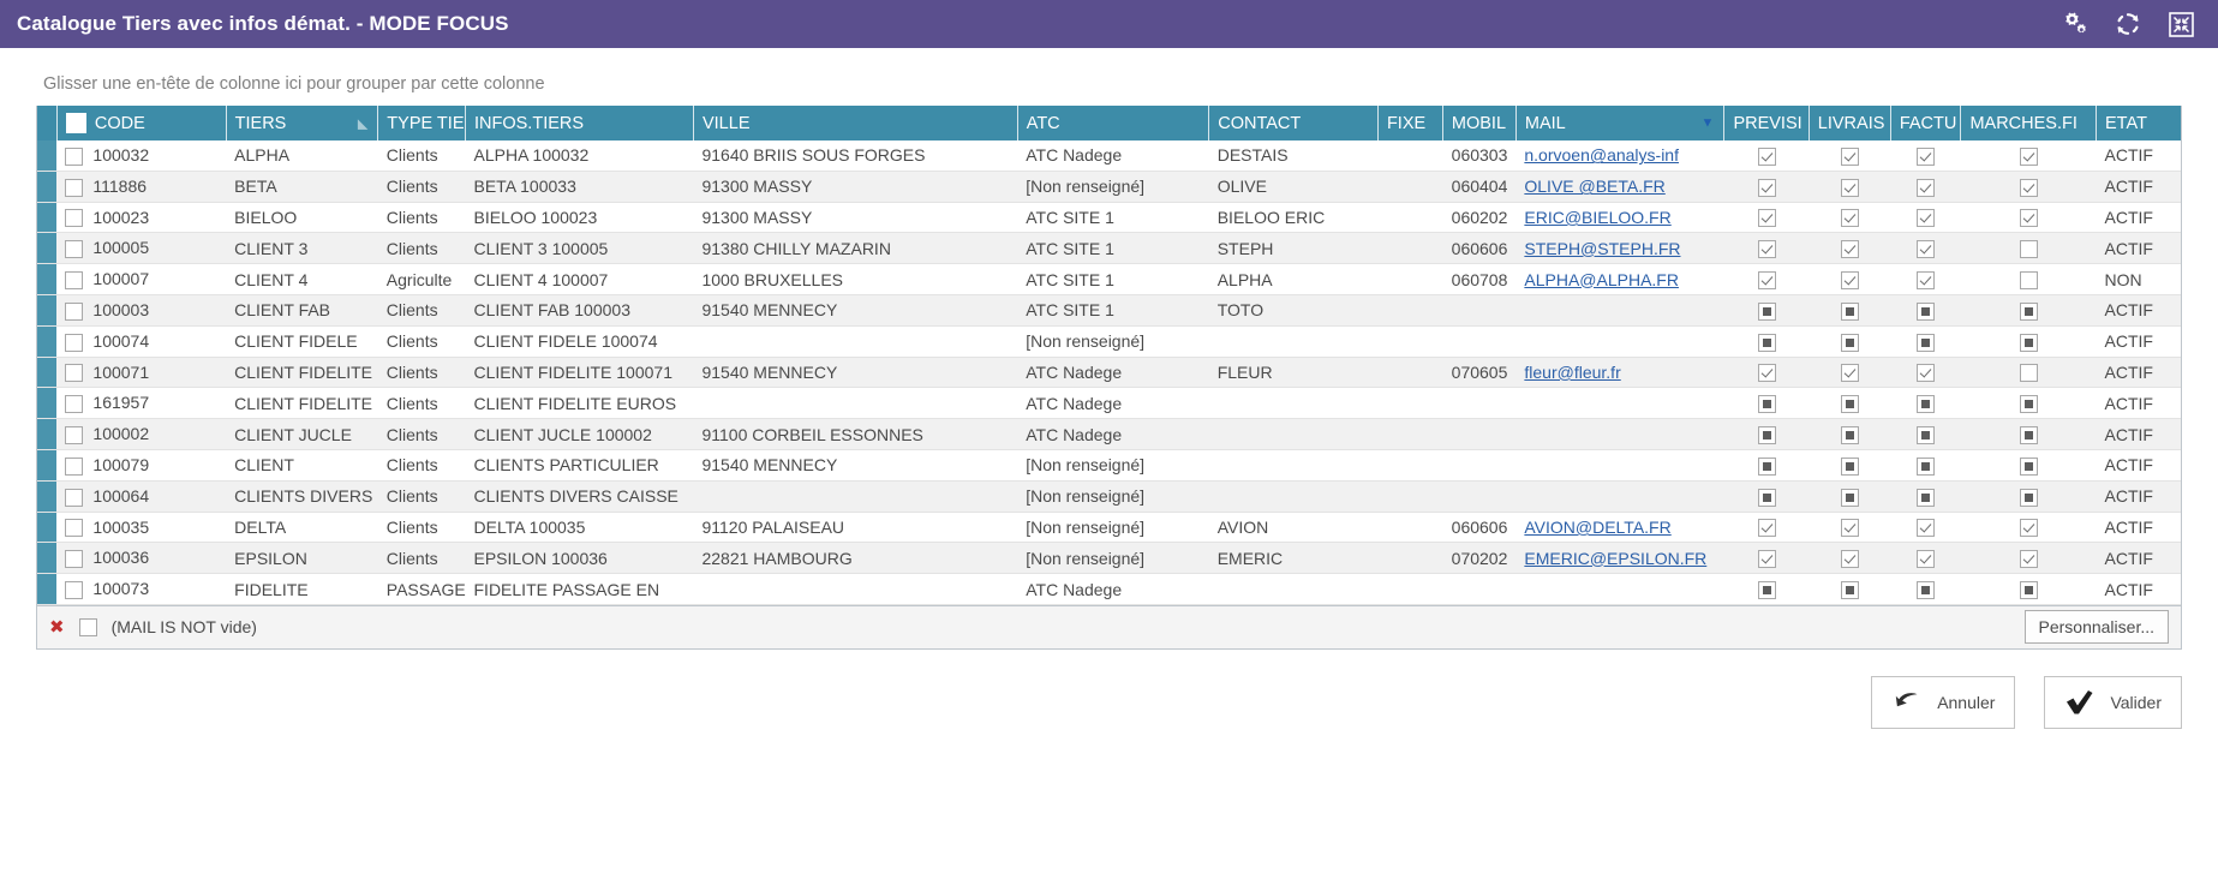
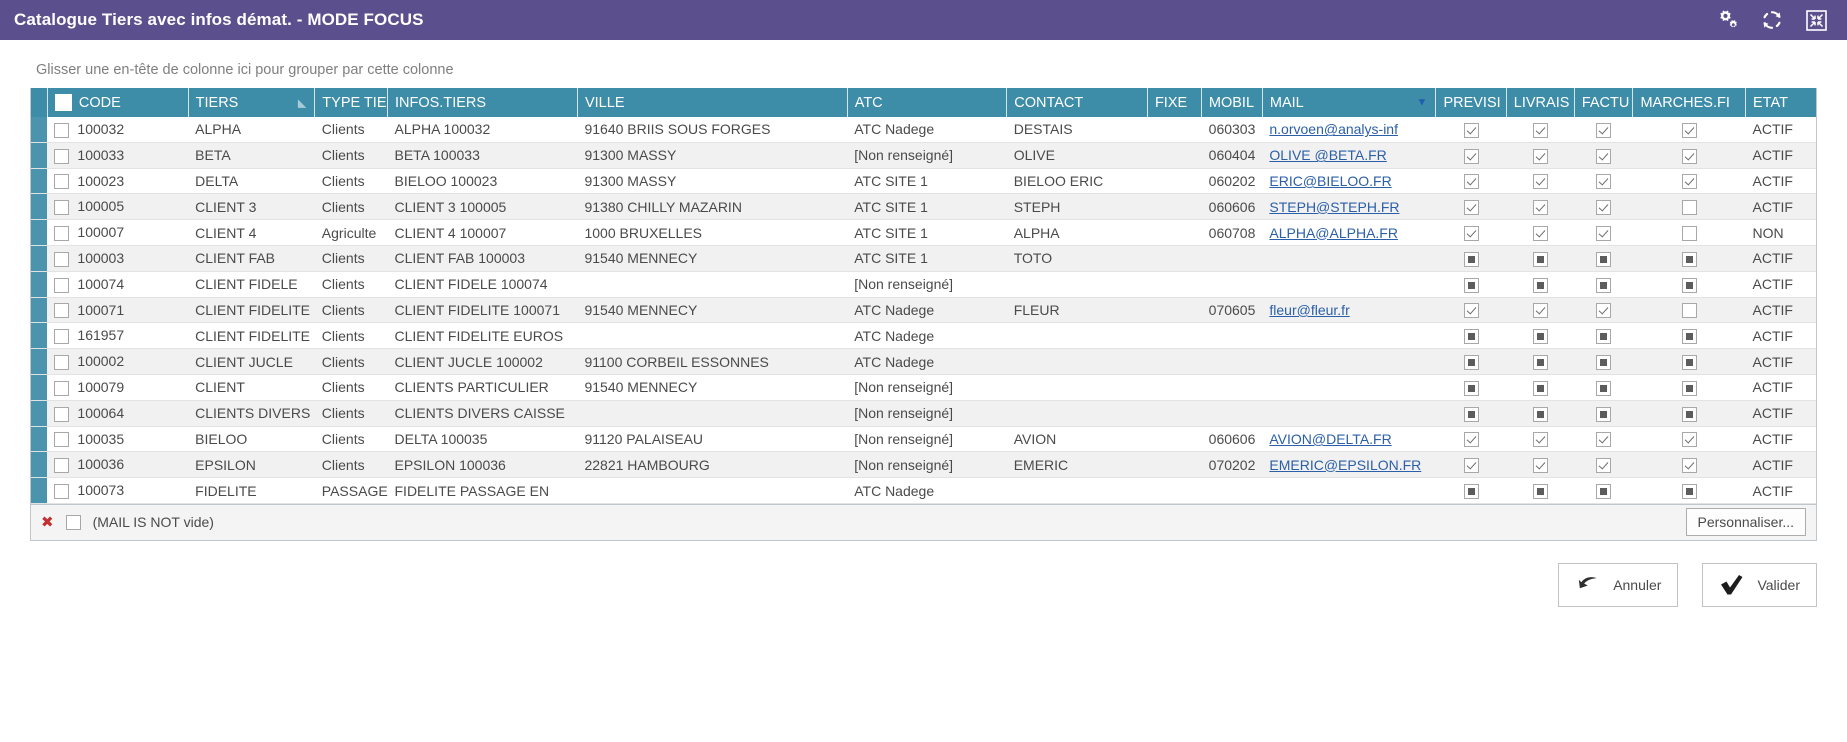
  Catalogue Tiers avec infos démat. - MODE FOCUS
  Glisser une en-tête de colonne ici pour grouper par cette colonne
  	CODE	TIERS ◣	TYPE TIE	INFOS.TIERS	VILLE	ATC	CONTACT	FIXE	MOBIL	MAIL ▼	PREVISI	LIVRAIS	FACTU	MARCHES.FI	ETAT
  	100032	ALPHA	Clients	ALPHA 100032	91640 BRIIS SOUS FORGES	ATC Nadege	DESTAIS		060303	n.orvoen@analys-inf					ACTIF
- 	111886	BETA	Clients	BETA 100033	91300 MASSY	[Non renseigné]	OLIVE		060404	OLIVE @BETA.FR					ACTIF
+ 	100033	BETA	Clients	BETA 100033	91300 MASSY	[Non renseigné]	OLIVE		060404	OLIVE @BETA.FR					ACTIF
- 	100023	BIELOO	Clients	BIELOO 100023	91300 MASSY	ATC SITE 1	BIELOO ERIC		060202	ERIC@BIELOO.FR					ACTIF
+ 	100023	DELTA	Clients	BIELOO 100023	91300 MASSY	ATC SITE 1	BIELOO ERIC		060202	ERIC@BIELOO.FR					ACTIF
  	100005	CLIENT 3	Clients	CLIENT 3 100005	91380 CHILLY MAZARIN	ATC SITE 1	STEPH		060606	STEPH@STEPH.FR					ACTIF
  	100007	CLIENT 4	Agriculte	CLIENT 4 100007	1000 BRUXELLES	ATC SITE 1	ALPHA		060708	ALPHA@ALPHA.FR					NON
  	100003	CLIENT FAB	Clients	CLIENT FAB 100003	91540 MENNECY	ATC SITE 1	TOTO								ACTIF
  	100074	CLIENT FIDELE	Clients	CLIENT FIDELE 100074		[Non renseigné]									ACTIF
  	100071	CLIENT FIDELITE	Clients	CLIENT FIDELITE 100071	91540 MENNECY	ATC Nadege	FLEUR		070605	fleur@fleur.fr					ACTIF
  	161957	CLIENT FIDELITE	Clients	CLIENT FIDELITE EUROS		ATC Nadege									ACTIF
  	100002	CLIENT JUCLE	Clients	CLIENT JUCLE 100002	91100 CORBEIL ESSONNES	ATC Nadege									ACTIF
  	100079	CLIENT	Clients	CLIENTS PARTICULIER	91540 MENNECY	[Non renseigné]									ACTIF
  	100064	CLIENTS DIVERS	Clients	CLIENTS DIVERS CAISSE		[Non renseigné]									ACTIF
- 	100035	DELTA	Clients	DELTA 100035	91120 PALAISEAU	[Non renseigné]	AVION		060606	AVION@DELTA.FR					ACTIF
+ 	100035	BIELOO	Clients	DELTA 100035	91120 PALAISEAU	[Non renseigné]	AVION		060606	AVION@DELTA.FR					ACTIF
  	100036	EPSILON	Clients	EPSILON 100036	22821 HAMBOURG	[Non renseigné]	EMERIC		070202	EMERIC@EPSILON.FR					ACTIF
  	100073	FIDELITE	PASSAGE	FIDELITE PASSAGE EN		ATC Nadege									ACTIF
  ✖
  (MAIL IS NOT vide)
  Personnaliser...
  Annuler
  Valider
